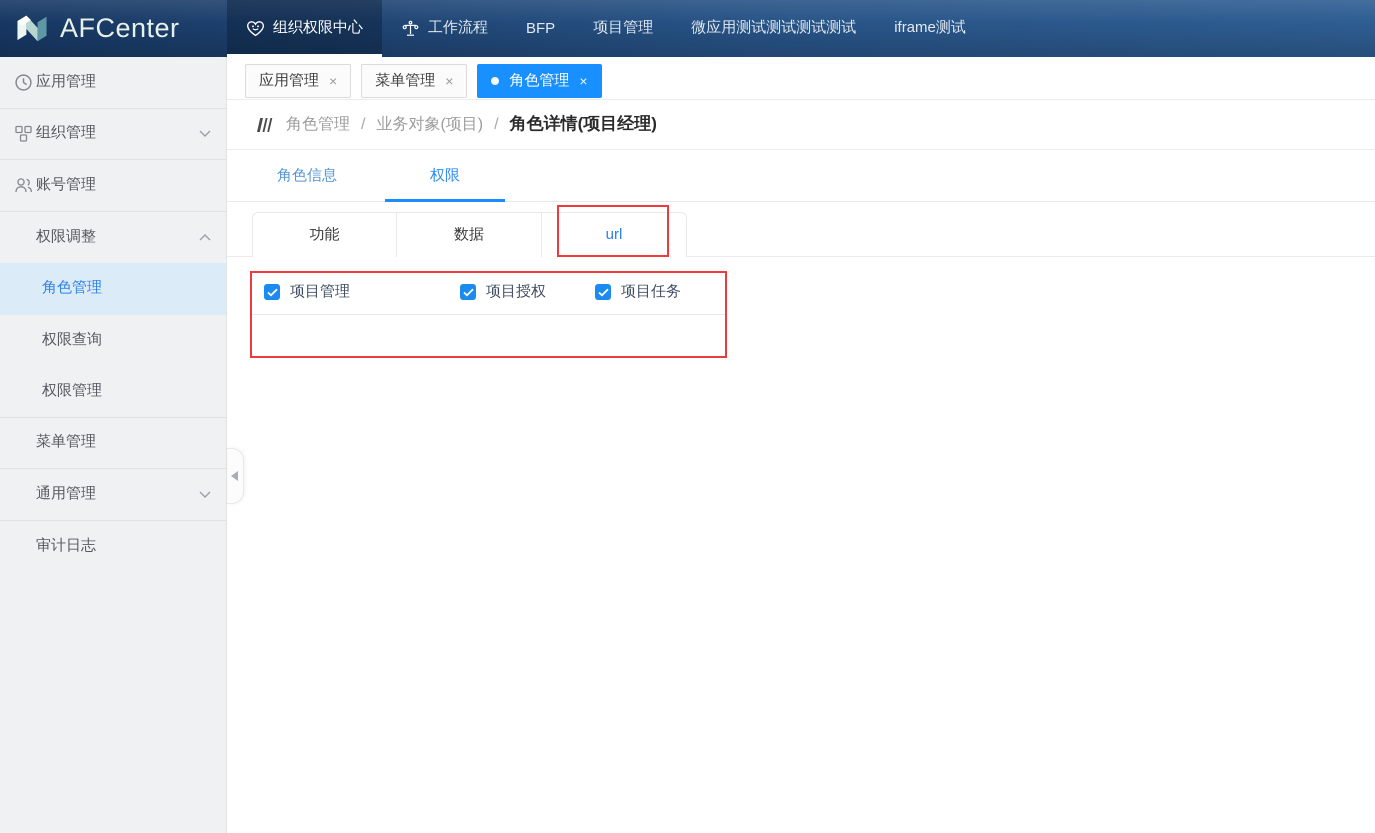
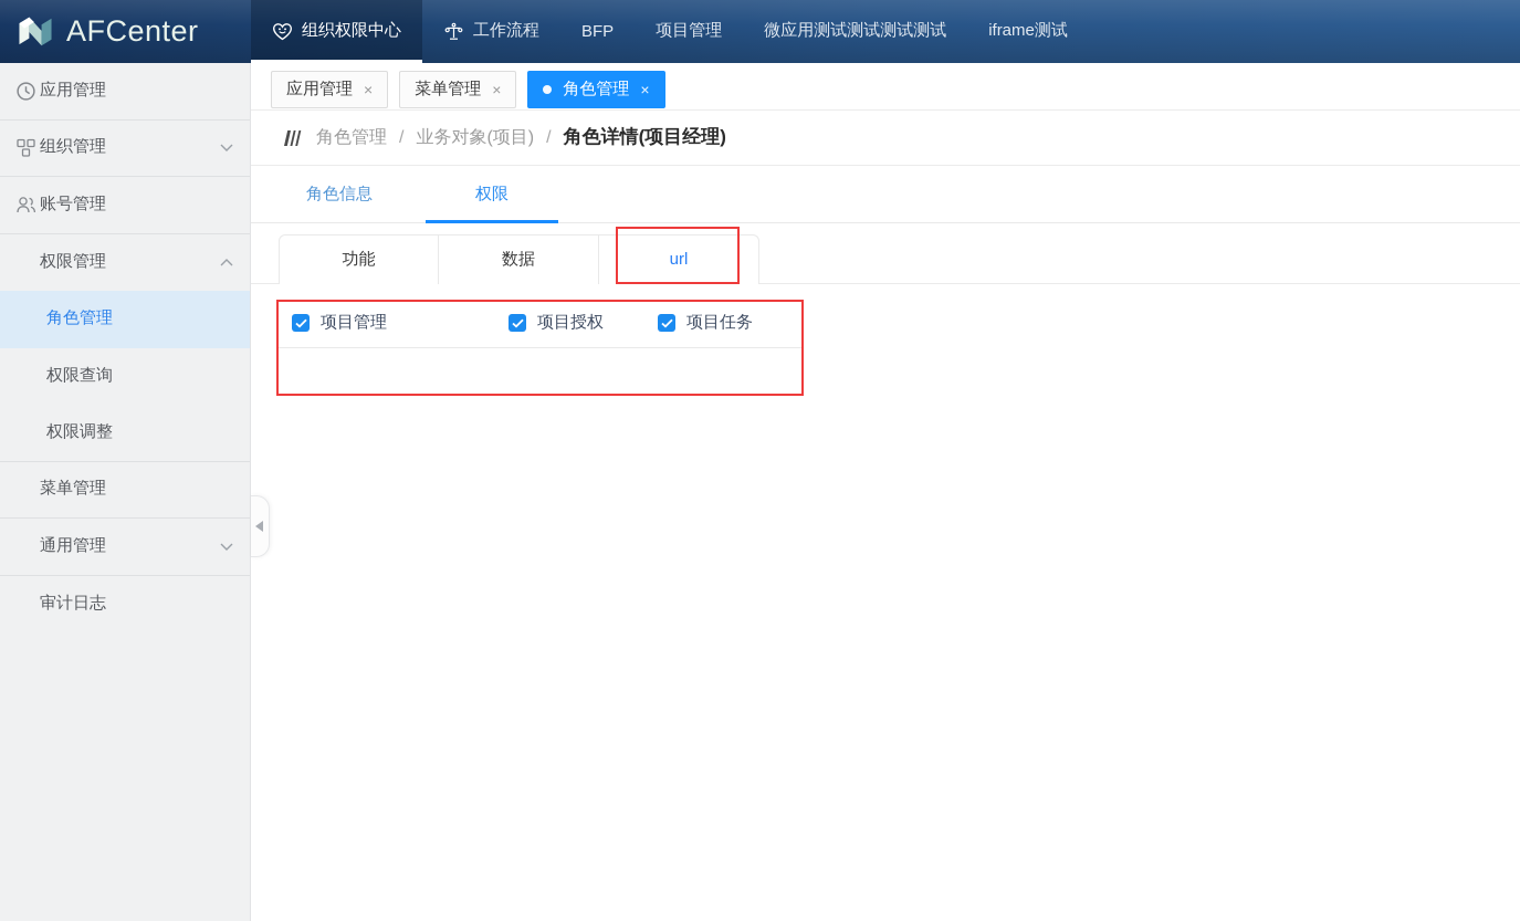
  AFCenter
  组织权限中心
  工作流程
  BFP
  项目管理
  微应用测试测试测试测试
  iframe测试
  应用管理
  组织管理
  账号管理
- 权限调整
+ 权限管理
  角色管理
  权限查询
- 权限管理
+ 权限调整
  菜单管理
  通用管理
  审计日志
  应用管理
  ×
  菜单管理
  ×
  角色管理
  ×
  角色管理
  /
  业务对象(项目)
  /
  角色详情(项目经理)
  角色信息
  权限
  功能
  数据
  url
  项目管理
  项目授权
  项目任务
